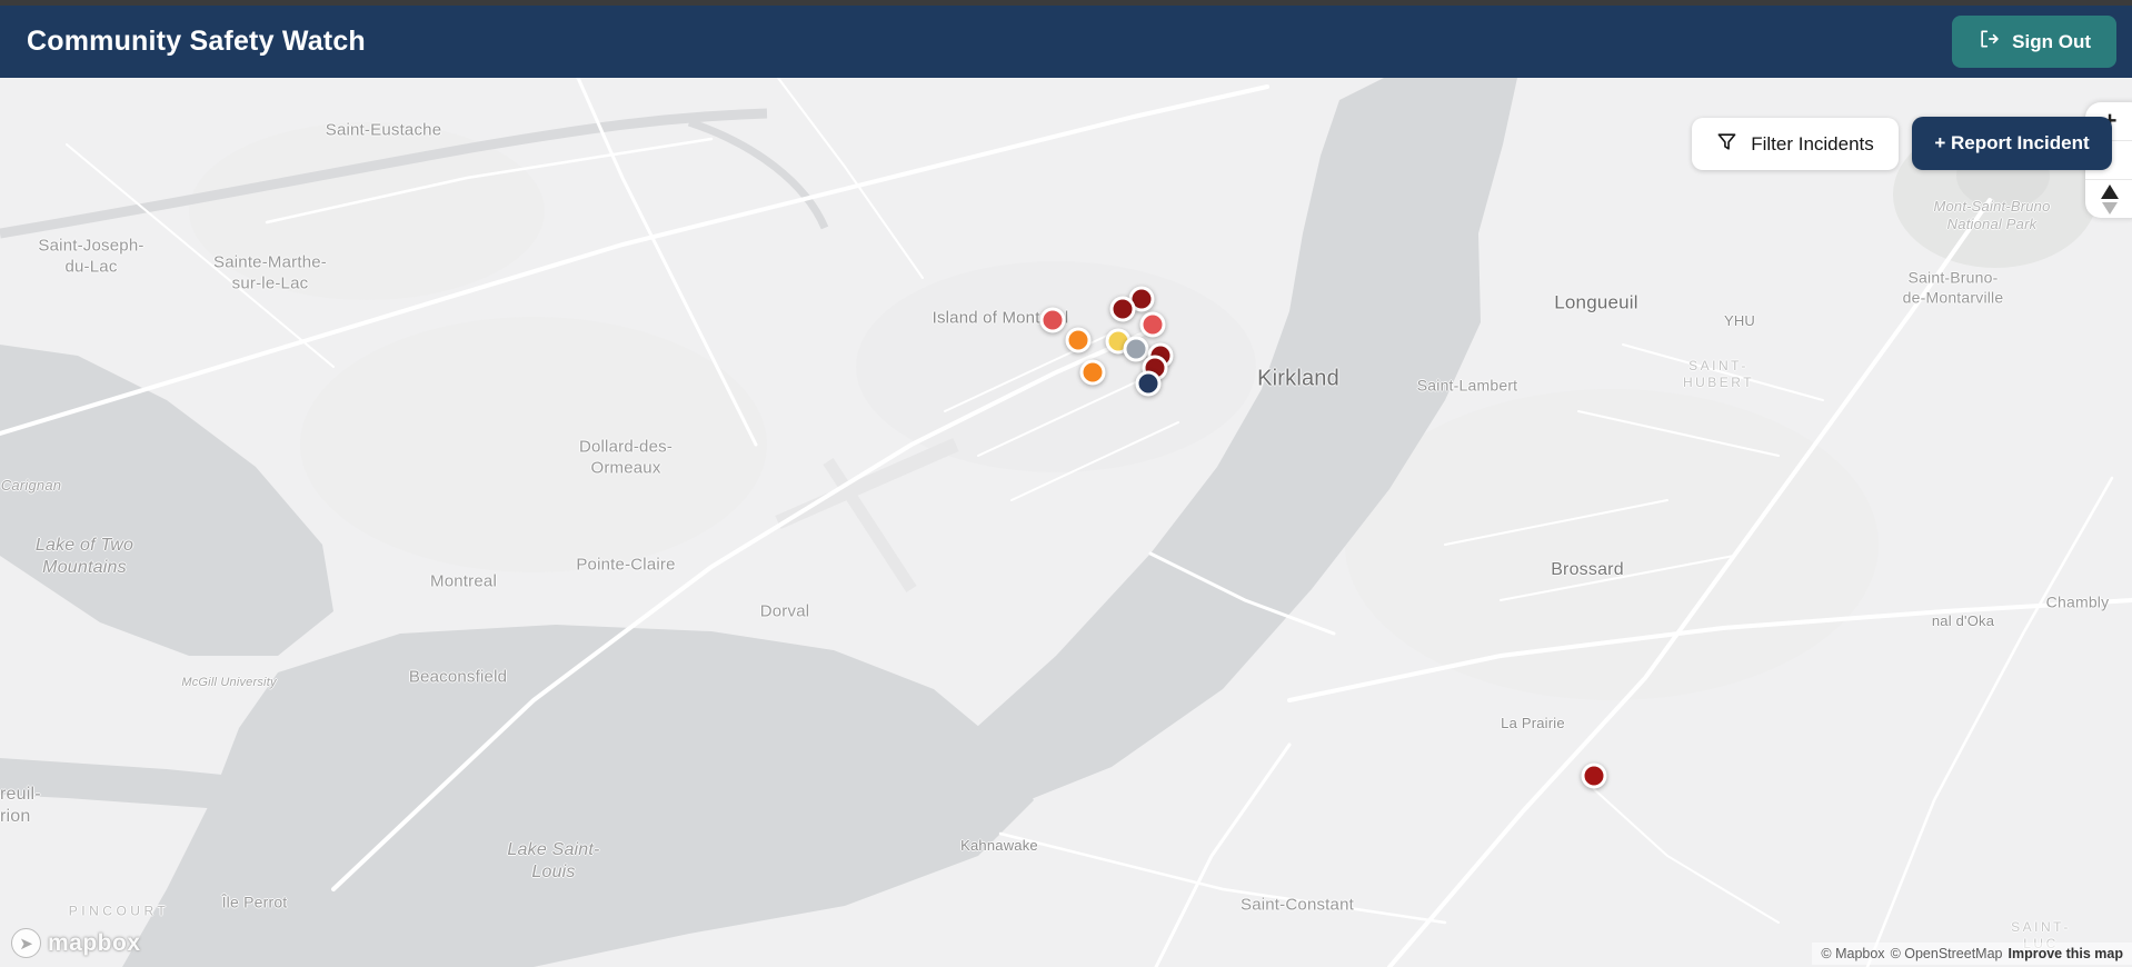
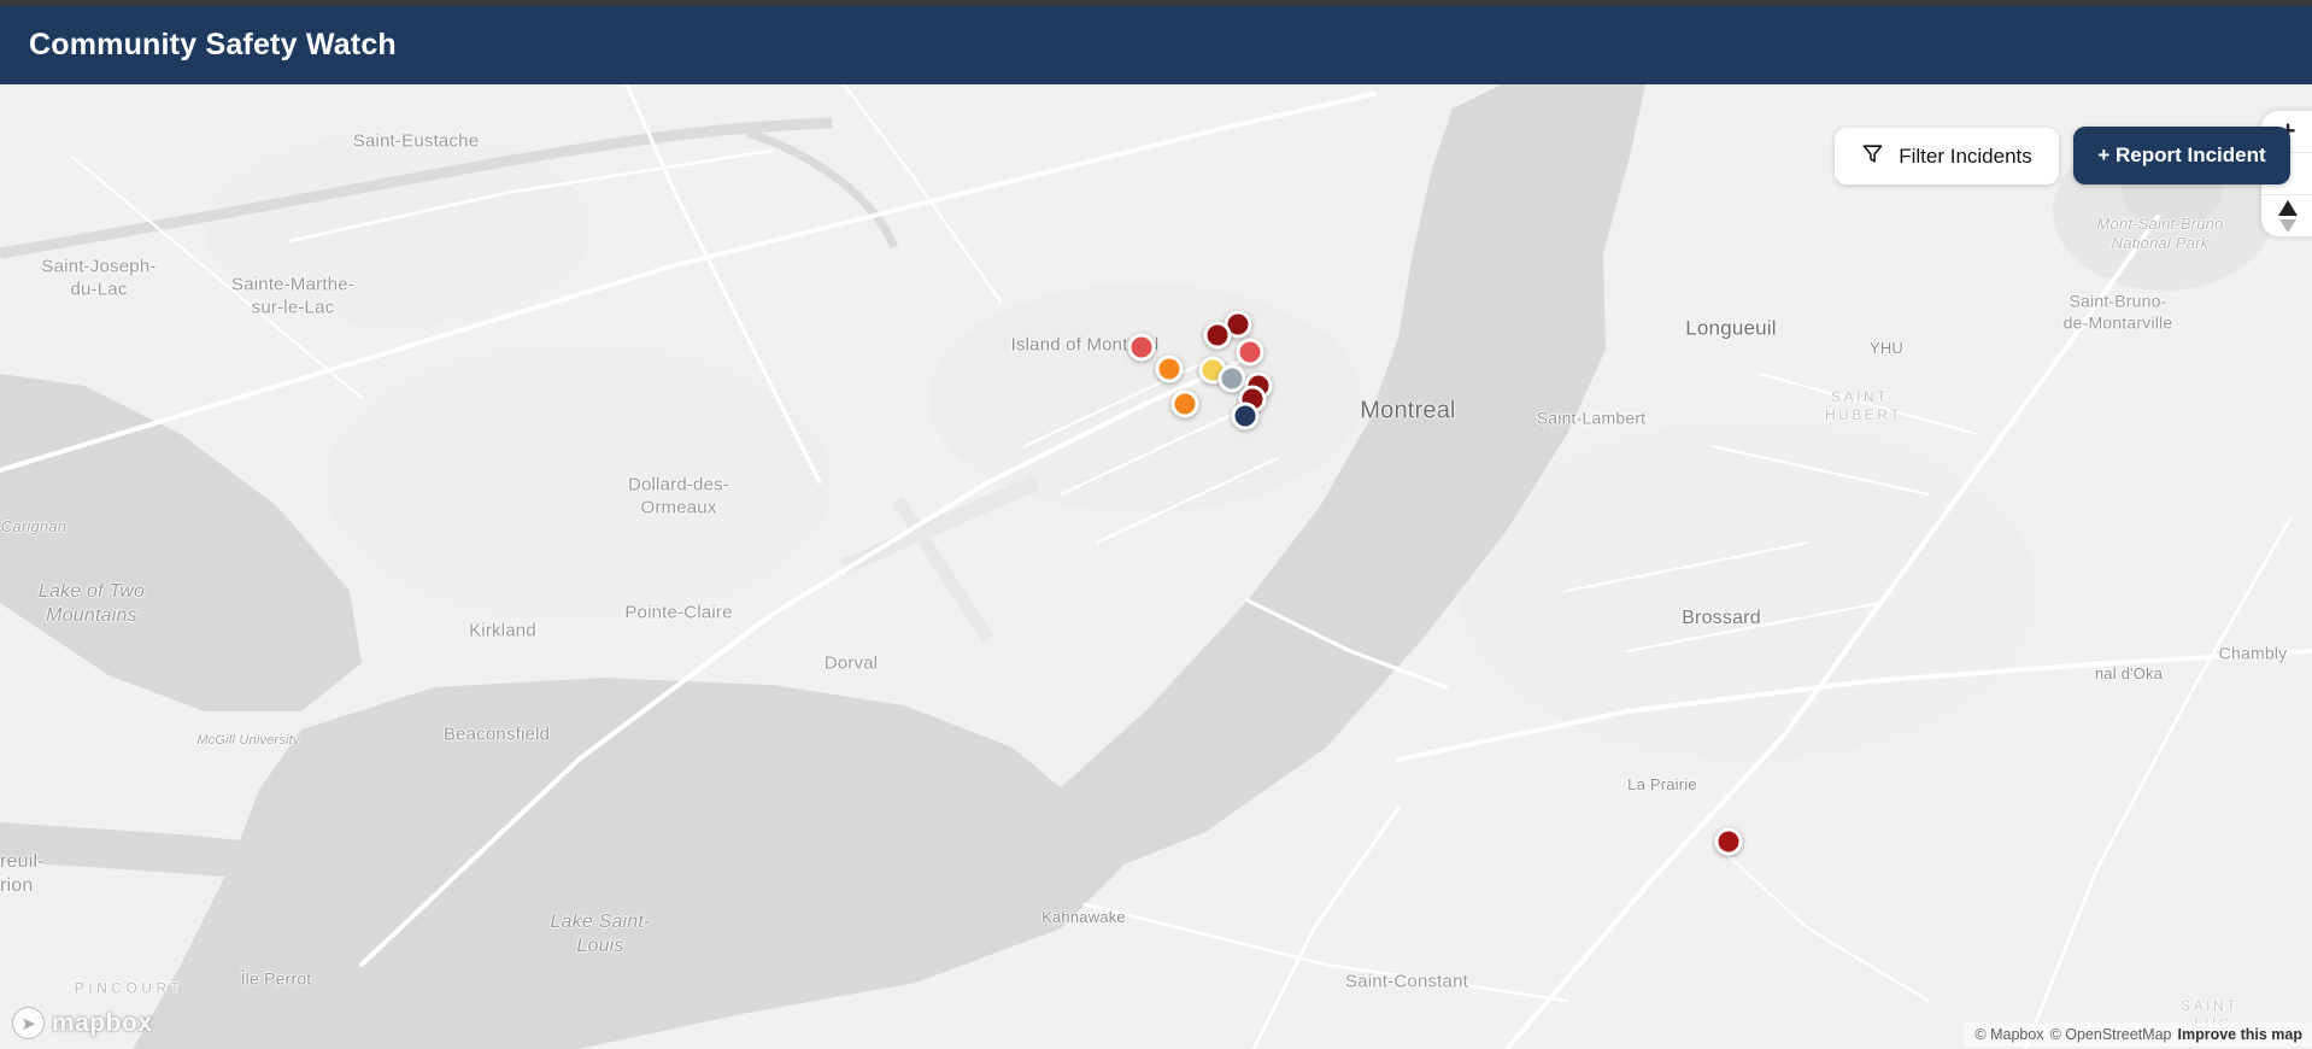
  Community Safety Watch
- Sign Out
  Saint-Eustache
  Saint-Joseph-
  du-Lac
  Sainte-Marthe-
  sur-le-Lac
  Carignan
  Lake of Two
  Mountains
  Dollard-des-
  Ormeaux
  Pointe-Claire
- Montreal
+ Kirkland
  Dorval
  Beaconsfield
  McGill University
  Lake Saint-
  Louis
  Île Perrot
  PINCOURT
  reuil-
  rion
  Kahnawake
  Saint-Constant
  Island of Montl
- Kirkland
+ Montreal
  Saint-Lambert
  Longueuil
  YHU
  SAINT-
  HUBERT
  Mont-Saint-Bruno
  National Park
  Saint-Bruno-
  de-Montarville
  Brossard
  nal d'Oka
  Chambly
  La Prairie
  SAINT-LUC
  Filter Incidents
  + Report Incident
  ➤
  mapbox
  © Mapbox
  © OpenStreetMap
  Improve this map
